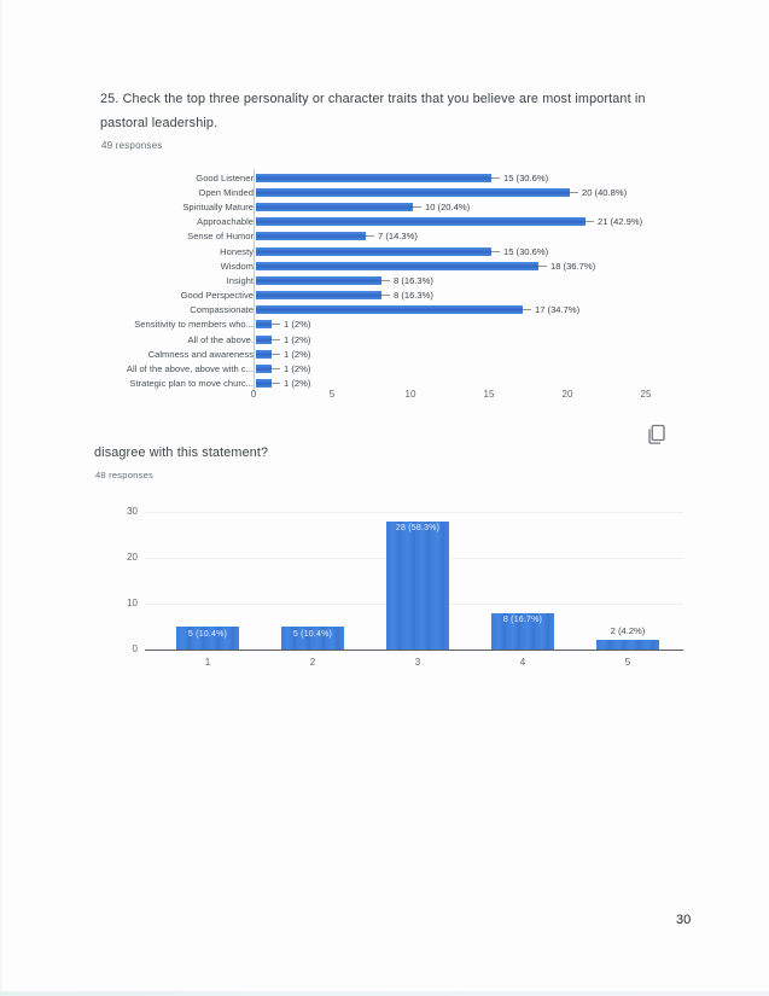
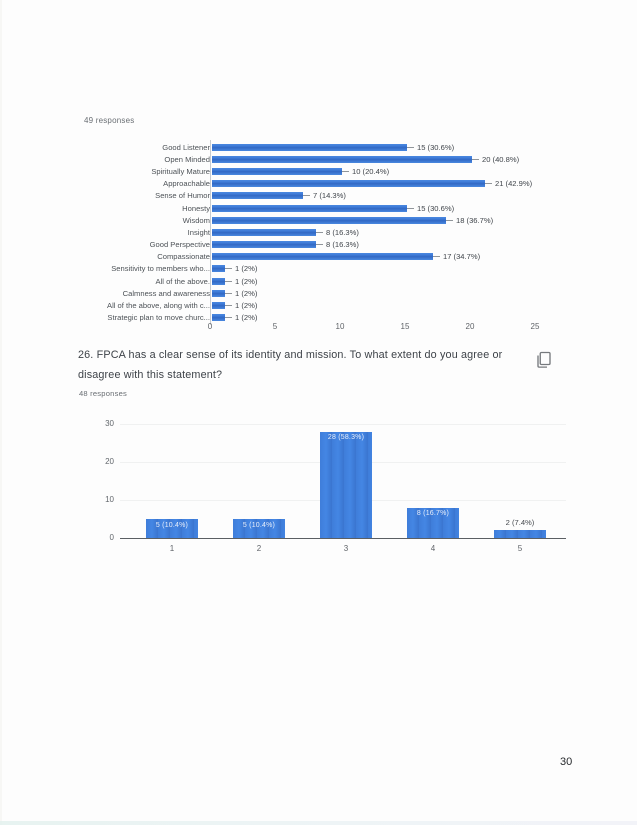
- 25. Check the top three personality or character traits that you believe are most important in
- pastoral leadership.
  49 responses
  Good Listener
  15 (30.6%)
  Open Minded
  20 (40.8%)
  Spiritually Mature
  10 (20.4%)
  Approachable
  21 (42.9%)
  Sense of Humor
  7 (14.3%)
  Honesty
  15 (30.6%)
  Wisdom
  18 (36.7%)
  Insight
  8 (16.3%)
  Good Perspective
  8 (16.3%)
  Compassionate
  17 (34.7%)
  Sensitivity to members who...
  1 (2%)
  All of the above.
  1 (2%)
  Calmness and awareness
  1 (2%)
- All of the above, above with c...
+ All of the above, along with c...
  1 (2%)
  Strategic plan to move churc...
  1 (2%)
  0
  5
  10
  15
  20
  25
+ 26. FPCA has a clear sense of its identity and mission. To what extent do you agree or
  disagree with this statement?
  48 responses
  0
  10
  20
  30
  1
  2
  3
  4
- 2 (4.2%)
+ 2 (7.4%)
  5
  30
